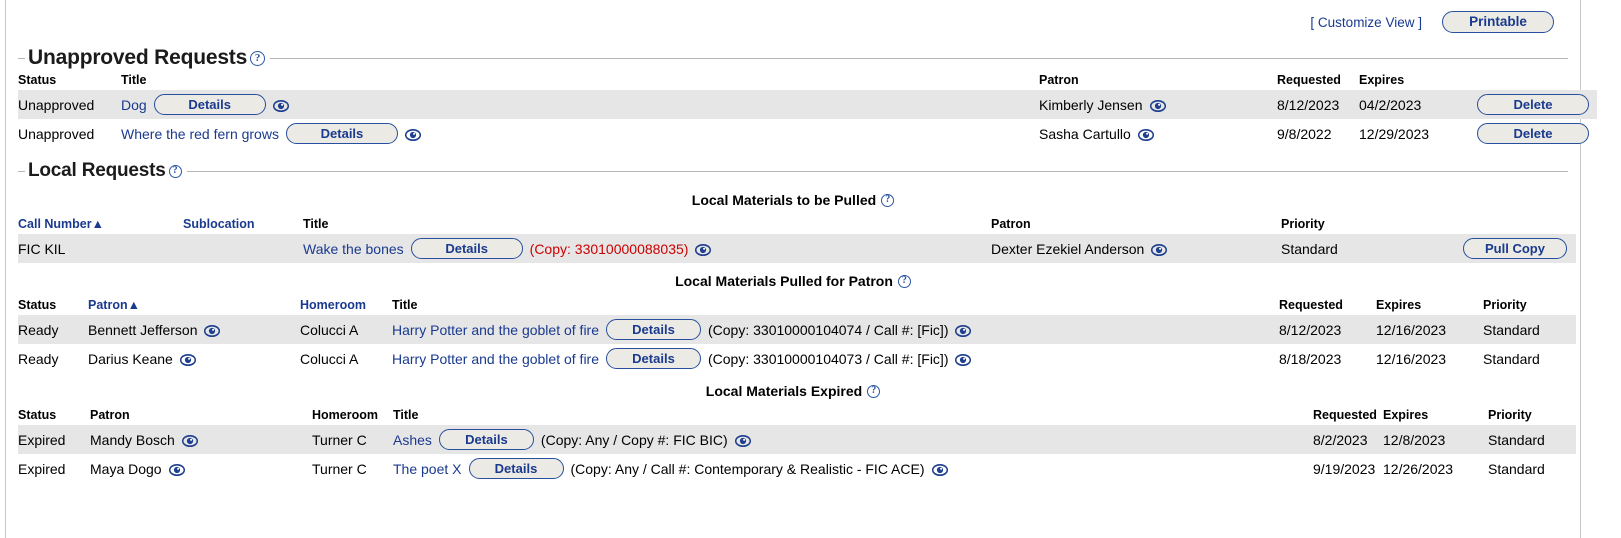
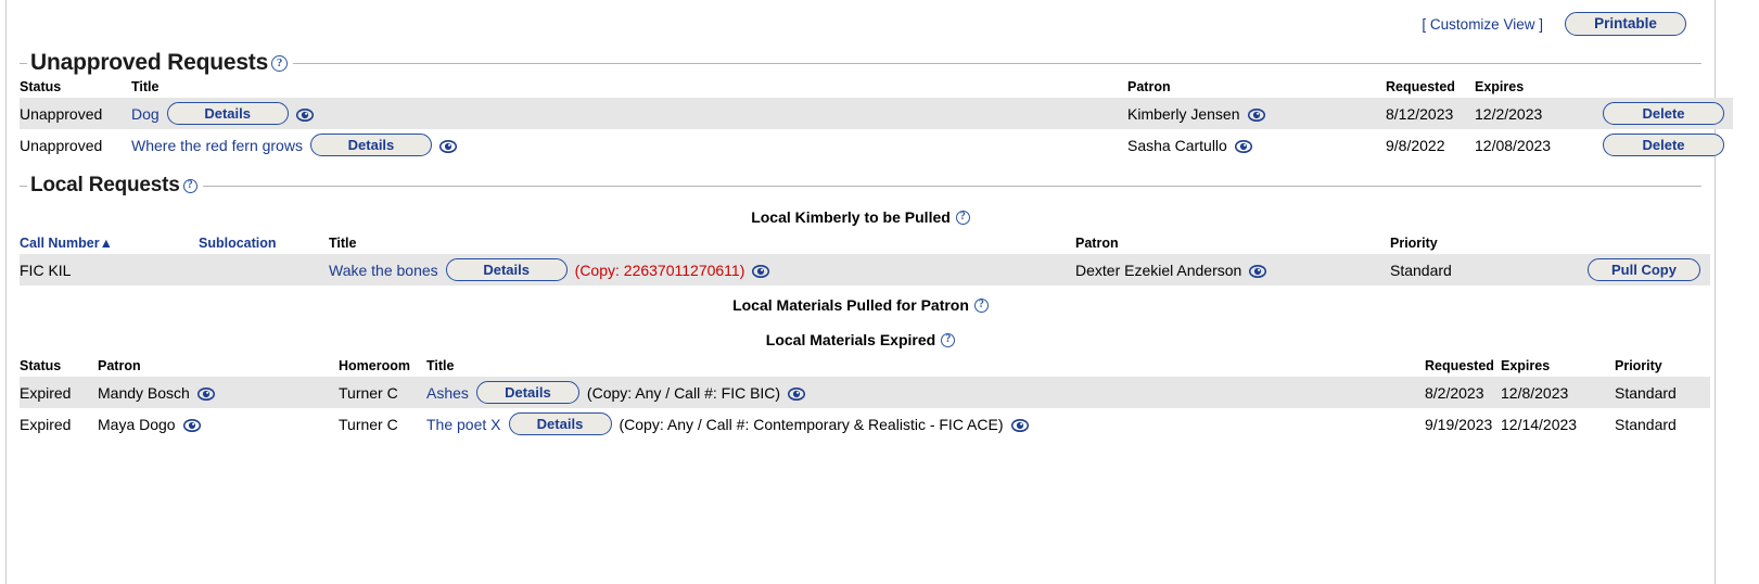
  [ Customize View ]
  Printable
  Unapproved Requests
  ?
  Status	Title	Patron	Requested	Expires
- Unapproved	Dog Details	Kimberly Jensen	8/12/2023	04/2/2023	Delete
+ Unapproved	Dog Details	Kimberly Jensen	8/12/2023	12/2/2023	Delete
- Unapproved	Where the red fern grows Details	Sasha Cartullo	9/8/2022	12/29/2023	Delete
+ Unapproved	Where the red fern grows Details	Sasha Cartullo	9/8/2022	12/08/2023	Delete
  Local Requests
  ?
- Local Materials to be Pulled
+ Local Kimberly to be Pulled
  ?
  Call Number▲	Sublocation	Title	Patron	Priority
- FIC KIL		Wake the bones Details (Copy: 33010000088035)	Dexter Ezekiel Anderson	Standard	Pull Copy
+ FIC KIL		Wake the bones Details (Copy: 22637011270611)	Dexter Ezekiel Anderson	Standard	Pull Copy
  Local Materials Pulled for Patron
  ?
- Status	Patron▲	Homeroom	Title	Requested	Expires	Priority
- Ready	Bennett Jefferson	Colucci A	Harry Potter and the goblet of fire Details (Copy: 33010000104074 / Call #: [Fic])	8/12/2023	12/16/2023	Standard
- Ready	Darius Keane	Colucci A	Harry Potter and the goblet of fire Details (Copy: 33010000104073 / Call #: [Fic])	8/18/2023	12/16/2023	Standard
  Local Materials Expired
  ?
  Status	Patron	Homeroom	Title	Requested	Expires	Priority
- Expired	Mandy Bosch	Turner C	Ashes Details (Copy: Any / Copy #: FIC BIC)	8/2/2023	12/8/2023	Standard
+ Expired	Mandy Bosch	Turner C	Ashes Details (Copy: Any / Call #: FIC BIC)	8/2/2023	12/8/2023	Standard
- Expired	Maya Dogo	Turner C	The poet X Details (Copy: Any / Call #: Contemporary & Realistic - FIC ACE)	9/19/2023	12/26/2023	Standard
+ Expired	Maya Dogo	Turner C	The poet X Details (Copy: Any / Call #: Contemporary & Realistic - FIC ACE)	9/19/2023	12/14/2023	Standard
